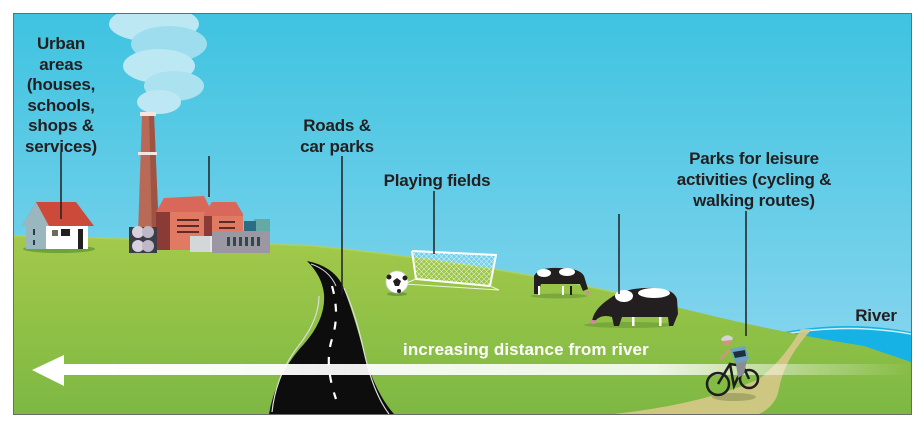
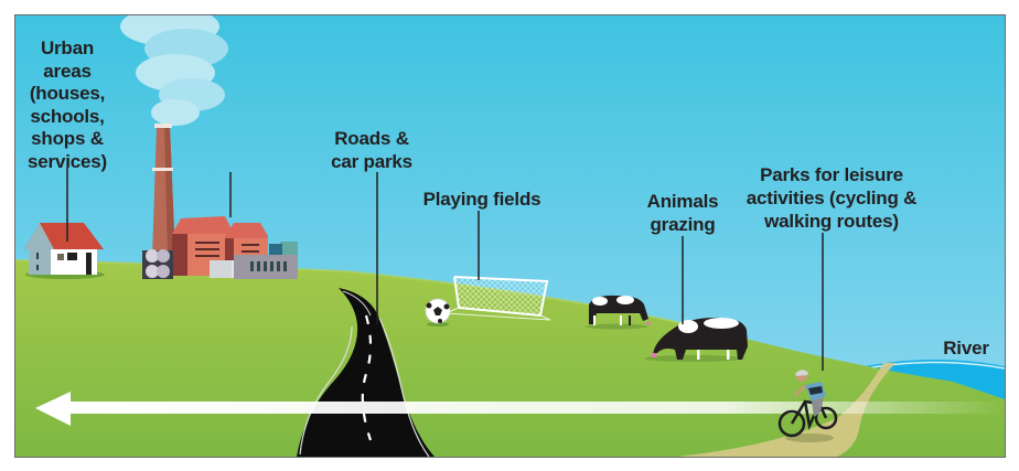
  Urban areas
  (houses,
  schools,
  shops &
  services)
  Roads &
  car parks
  Playing fields
+ Animals
+ grazing
  Parks for leisure
  activities (cycling &
  walking routes)
  River
- increasing distance from river
